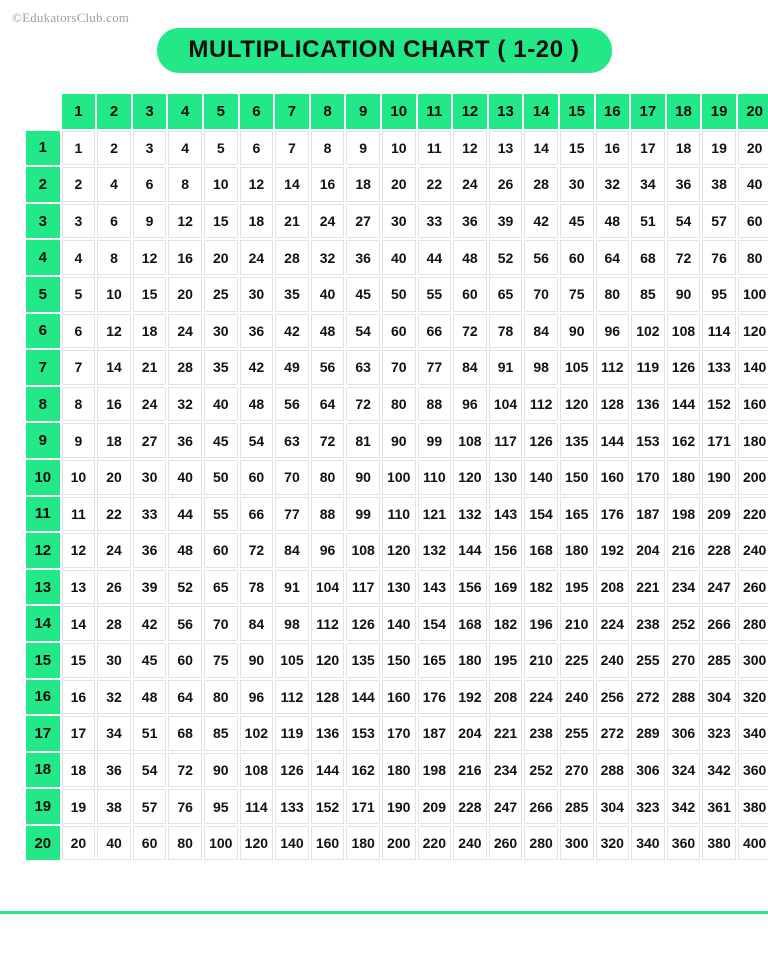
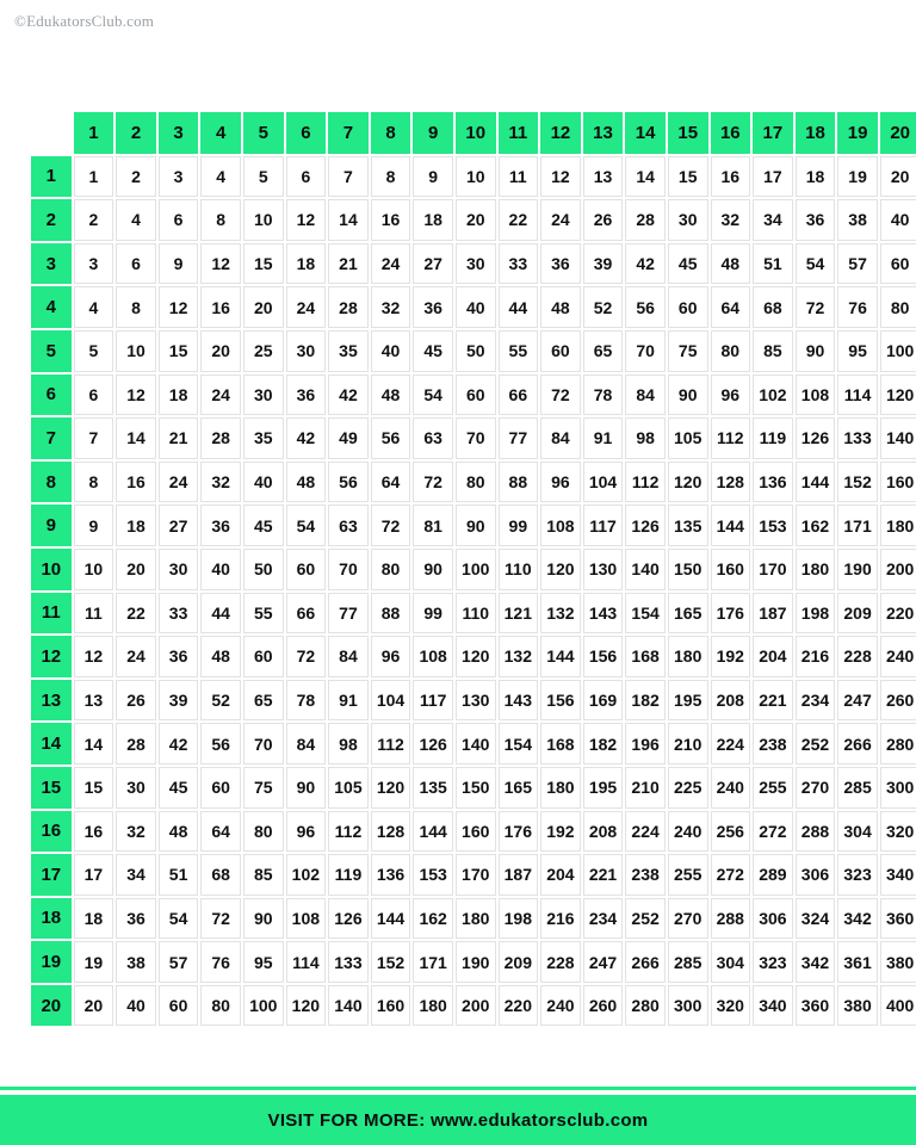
  ©EdukatorsClub.com
- MULTIPLICATION CHART ( 1-20 )
  	1	2	3	4	5	6	7	8	9	10	11	12	13	14	15	16	17	18	19	20
  1	1	2	3	4	5	6	7	8	9	10	11	12	13	14	15	16	17	18	19	20
  2	2	4	6	8	10	12	14	16	18	20	22	24	26	28	30	32	34	36	38	40
  3	3	6	9	12	15	18	21	24	27	30	33	36	39	42	45	48	51	54	57	60
  4	4	8	12	16	20	24	28	32	36	40	44	48	52	56	60	64	68	72	76	80
  5	5	10	15	20	25	30	35	40	45	50	55	60	65	70	75	80	85	90	95	100
  6	6	12	18	24	30	36	42	48	54	60	66	72	78	84	90	96	102	108	114	120
  7	7	14	21	28	35	42	49	56	63	70	77	84	91	98	105	112	119	126	133	140
  8	8	16	24	32	40	48	56	64	72	80	88	96	104	112	120	128	136	144	152	160
  9	9	18	27	36	45	54	63	72	81	90	99	108	117	126	135	144	153	162	171	180
  10	10	20	30	40	50	60	70	80	90	100	110	120	130	140	150	160	170	180	190	200
  11	11	22	33	44	55	66	77	88	99	110	121	132	143	154	165	176	187	198	209	220
  12	12	24	36	48	60	72	84	96	108	120	132	144	156	168	180	192	204	216	228	240
  13	13	26	39	52	65	78	91	104	117	130	143	156	169	182	195	208	221	234	247	260
  14	14	28	42	56	70	84	98	112	126	140	154	168	182	196	210	224	238	252	266	280
  15	15	30	45	60	75	90	105	120	135	150	165	180	195	210	225	240	255	270	285	300
  16	16	32	48	64	80	96	112	128	144	160	176	192	208	224	240	256	272	288	304	320
  17	17	34	51	68	85	102	119	136	153	170	187	204	221	238	255	272	289	306	323	340
  18	18	36	54	72	90	108	126	144	162	180	198	216	234	252	270	288	306	324	342	360
  19	19	38	57	76	95	114	133	152	171	190	209	228	247	266	285	304	323	342	361	380
  20	20	40	60	80	100	120	140	160	180	200	220	240	260	280	300	320	340	360	380	400
+ VISIT FOR MORE: www.edukatorsclub.com
